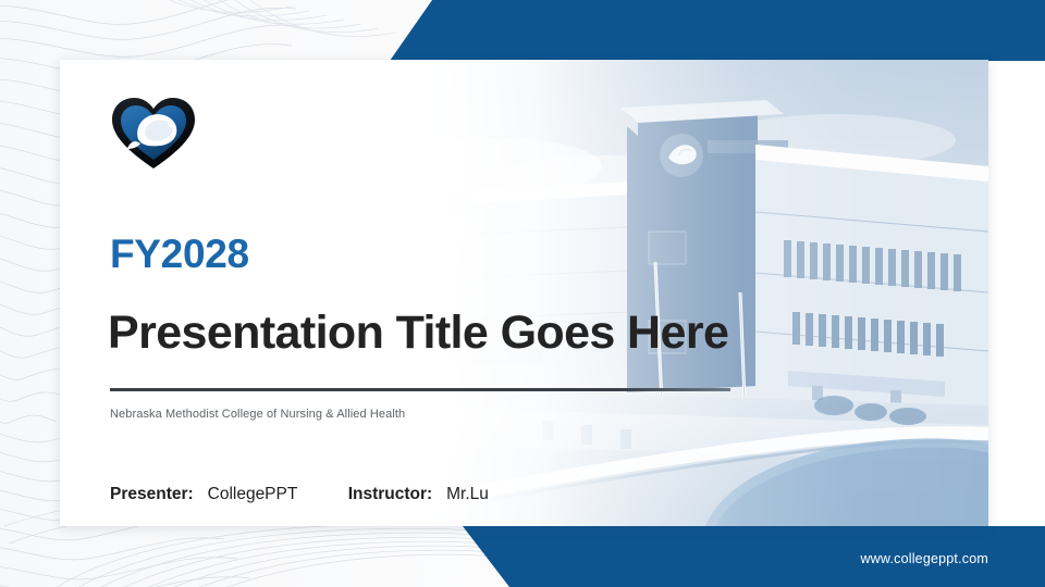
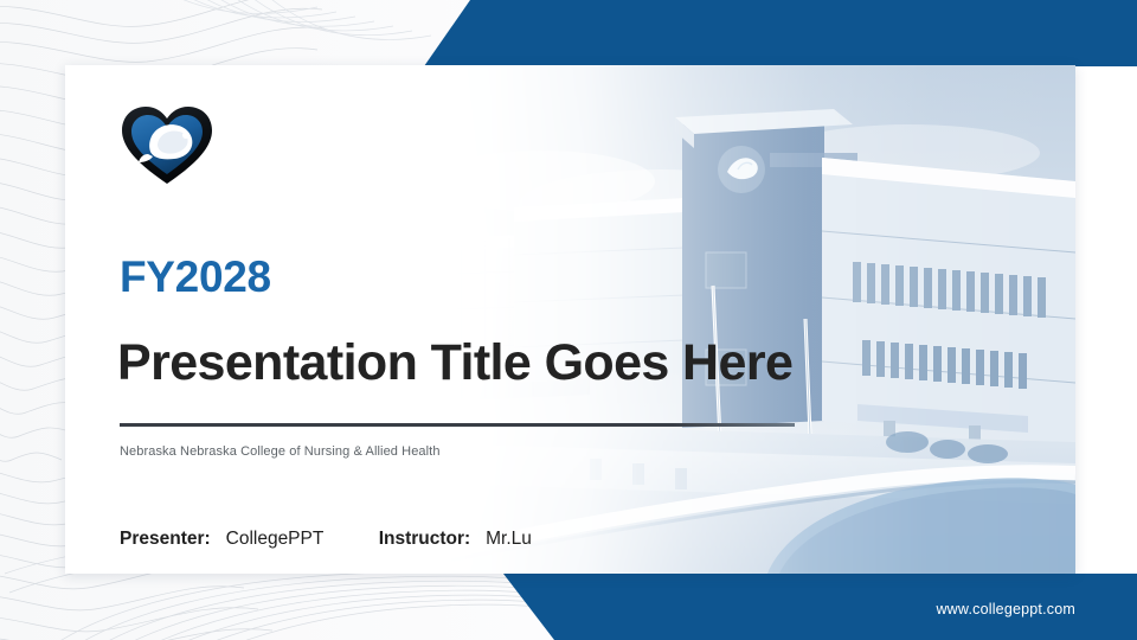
  FY2028
  Presentation Title Goes Here
- Nebraska Methodist College of Nursing & Allied Health
+ Nebraska Nebraska College of Nursing & Allied Health
  Presenter: CollegePPT Instructor: Mr.Lu
  www.collegeppt.com
